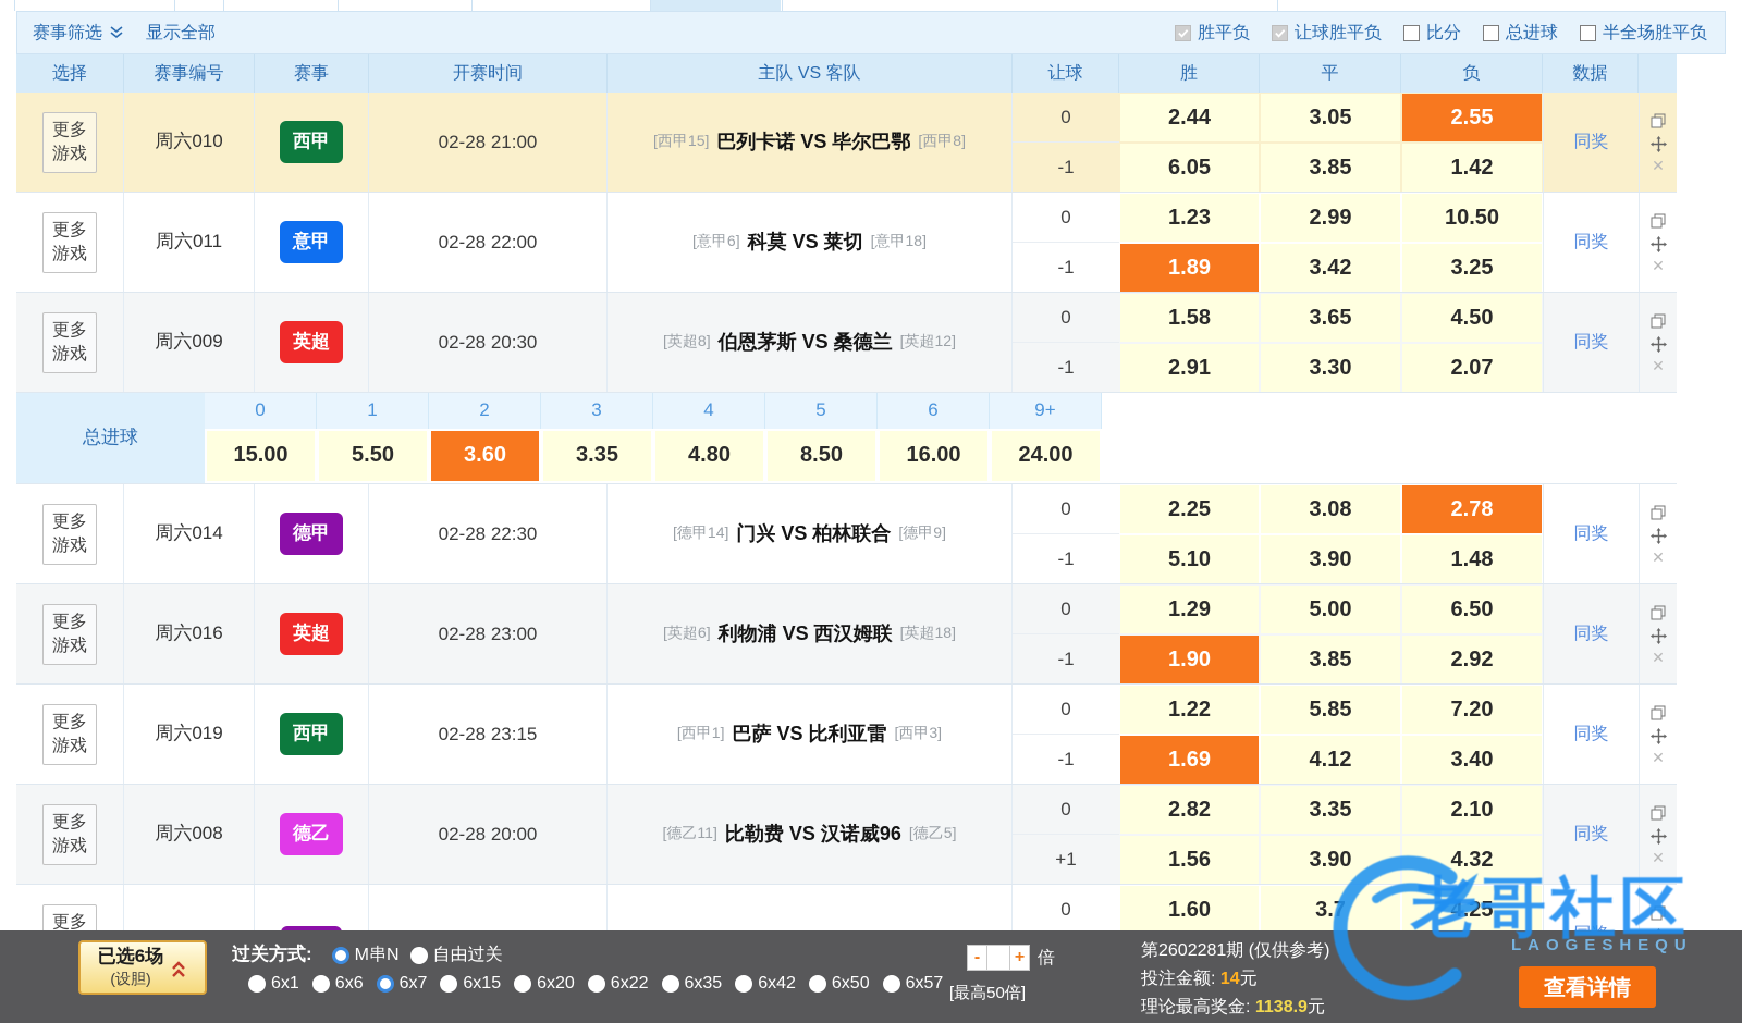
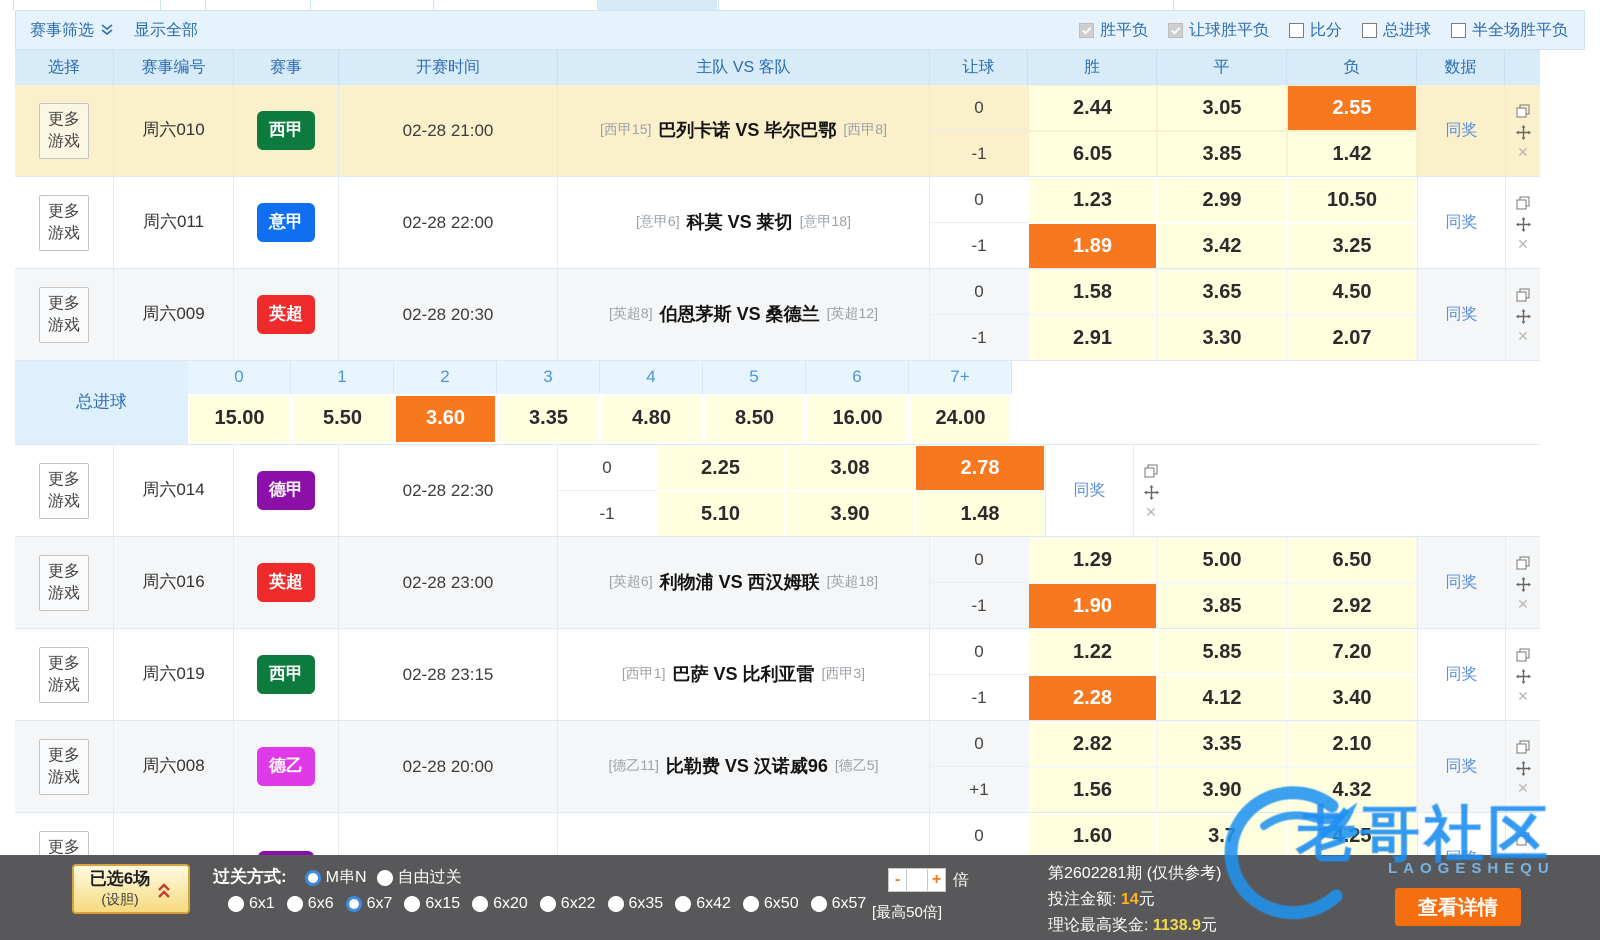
  赛事筛选
  显示全部
  胜平负
  让球胜平负
  比分
  总进球
  半全场胜平负
  选择
  赛事编号
  赛事
  开赛时间
  主队 VS 客队
  让球
  胜
  平
  负
  数据
  更多
  游戏
  周六010
  西甲
  02-28 21:00
  [西甲15]
  巴列卡诺 VS 毕尔巴鄂
  [西甲8]
  0
  2.44
  3.05
  2.55
  -1
  6.05
  3.85
  1.42
  同奖
  ✕
  更多
  游戏
  周六011
  意甲
  02-28 22:00
  [意甲6]
  科莫 VS 莱切
  [意甲18]
  0
  1.23
  2.99
  10.50
  -1
  1.89
  3.42
  3.25
  同奖
  ✕
  更多
  游戏
  周六009
  英超
  02-28 20:30
  [英超8]
  伯恩茅斯 VS 桑德兰
  [英超12]
  0
  1.58
  3.65
  4.50
  -1
  2.91
  3.30
  2.07
  同奖
  ✕
  总进球
  0
  15.00
  1
  5.50
  2
  3.60
  3
  3.35
  4
  4.80
  5
  8.50
  6
  16.00
- 9+
+ 7+
  24.00
  更多
  游戏
  周六014
  德甲
  02-28 22:30
- [德甲14]
- 门兴 VS 柏林联合
- [德甲9]
  0
  2.25
  3.08
  2.78
  -1
  5.10
  3.90
  1.48
  同奖
  ✕
  更多
  游戏
  周六016
  英超
  02-28 23:00
  [英超6]
  利物浦 VS 西汉姆联
  [英超18]
  0
  1.29
  5.00
  6.50
  -1
  1.90
  3.85
  2.92
  同奖
  ✕
  更多
  游戏
  周六019
  西甲
  02-28 23:15
  [西甲1]
  巴萨 VS 比利亚雷
  [西甲3]
  0
  1.22
  5.85
  7.20
  -1
- 1.69
+ 2.28
  4.12
  3.40
  同奖
  ✕
  更多
  游戏
  周六008
  德乙
  02-28 20:00
  [德乙11]
  比勒费 VS 汉诺威96
  [德乙5]
  0
  2.82
  3.35
  2.10
  +1
  1.56
  3.90
  4.32
  同奖
  ✕
  更多
  0
  1.60
  3.7
  4.25
  已选6场
  (设胆)
  过关方式:
  M串N
  自由过关
  6x1
  6x6
  6x7
  6x15
  6x20
  6x22
  6x35
  6x42
  6x50
  6x57
  -
  +
  倍
  [最高50倍]
  第2602281期 (仅供参考)
  投注金额: 14元
  理论最高奖金: 1138.9元
  查看详情
  老哥社区
  LAOGESHEQU
